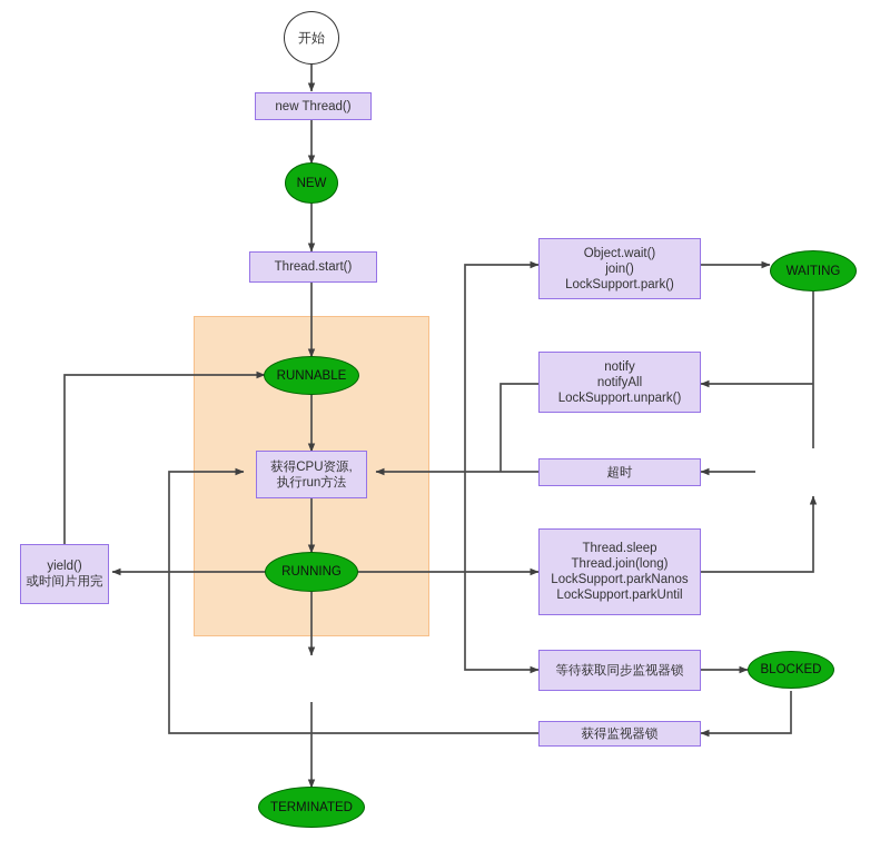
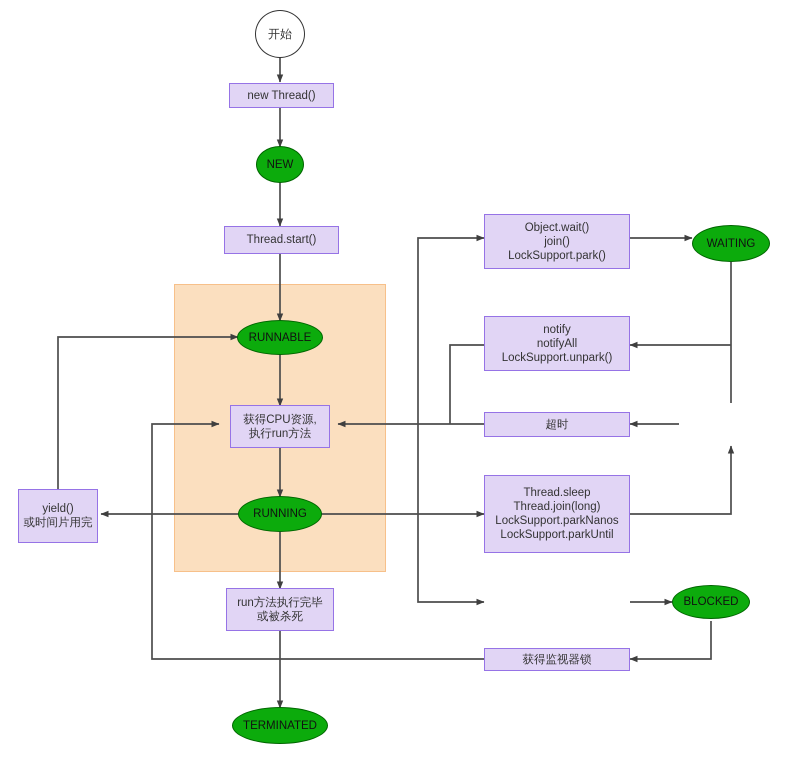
  开始
  new Thread()
  NEW
  Thread.start()
  RUNNABLE
  获得CPU资源,
  执行run方法
  RUNNING
  yield()
  或时间片用完
+ run方法执行完毕
+ 或被杀死
  TERMINATED
  Object.wait()
  join()
  LockSupport.park()
  WAITING
  notify
  notifyAll
  LockSupport.unpark()
  超时
  Thread.sleep
  Thread.join(long)
  LockSupport.parkNanos
  LockSupport.parkUntil
- 等待获取同步监视器锁
  BLOCKED
  获得监视器锁
